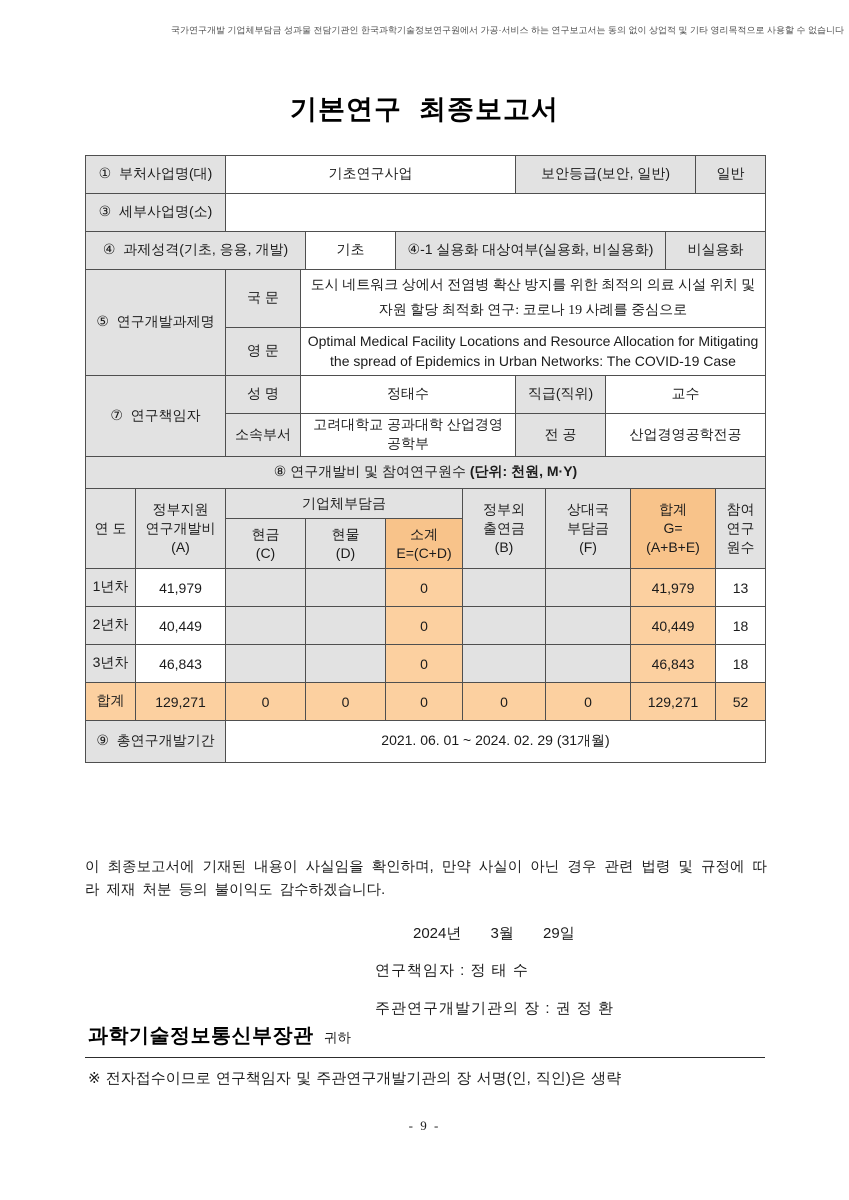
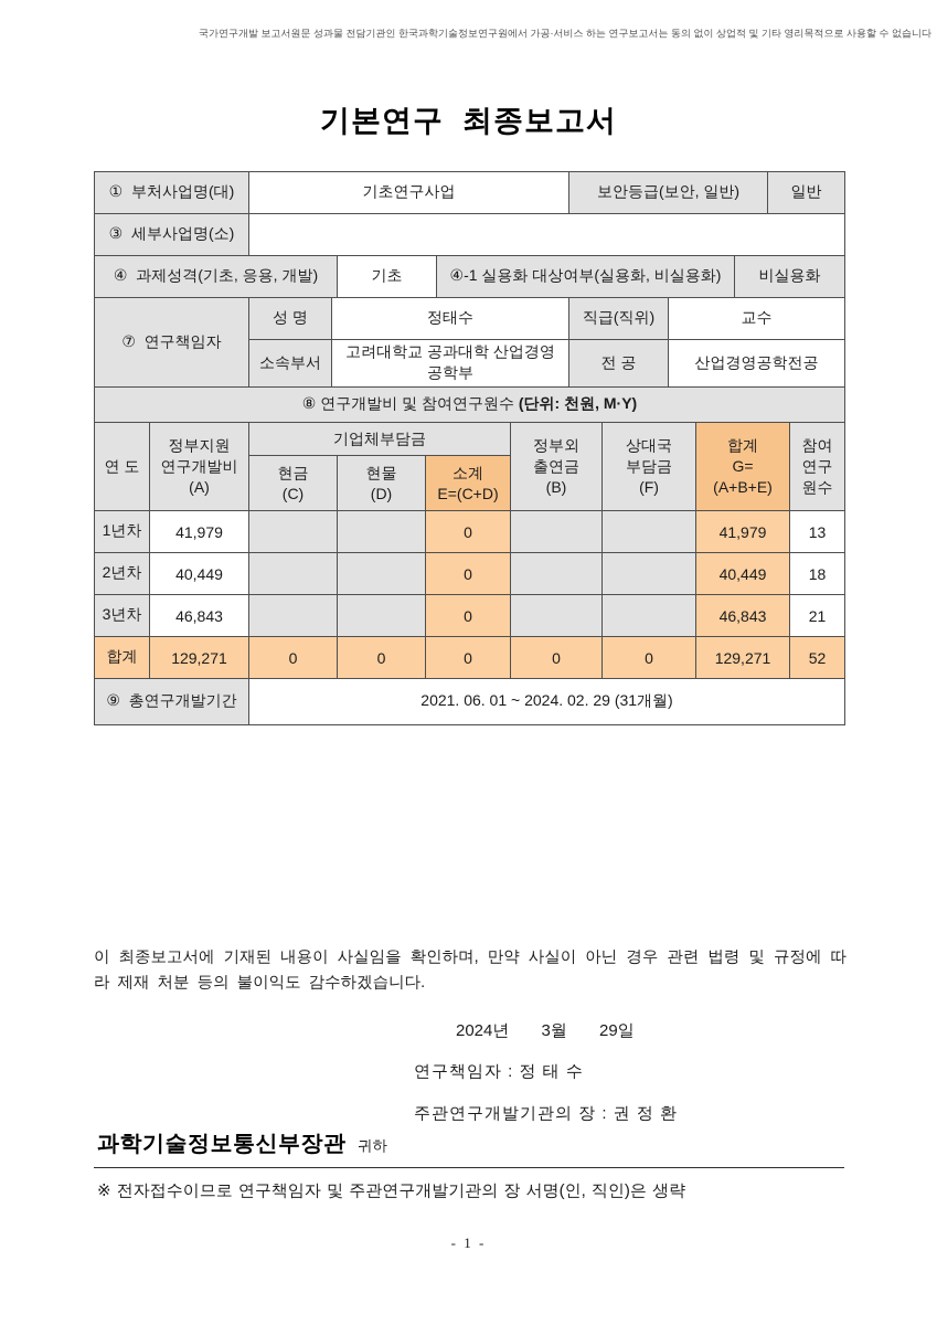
- 국가연구개발 기업체부담금 성과물 전담기관인 한국과학기술정보연구원에서 가공·서비스 하는 연구보고서는 동의 없이 상업적 및 기타 영리목적으로 사용할 수 없습니다
+ 국가연구개발 보고서원문 성과물 전담기관인 한국과학기술정보연구원에서 가공·서비스 하는 연구보고서는 동의 없이 상업적 및 기타 영리목적으로 사용할 수 없습니다
  기본연구 최종보고서
  ① 부처사업명(대)	기초연구사업	보안등급(보안, 일반)	일반
  ③ 세부사업명(소)
  ④ 과제성격(기초, 응용, 개발)	기초	④-1 실용화 대상여부(실용화, 비실용화)	비실용화
- ⑤ 연구개발과제명	국 문	도시 네트워크 상에서 전염병 확산 방지를 위한 최적의 의료 시설 위치 및 자원 할당 최적화 연구: 코로나 19 사례를 중심으로
- 영 문	Optimal Medical Facility Locations and Resource Allocation for Mitigating the spread of Epidemics in Urban Networks: The COVID-19 Case
  ⑦ 연구책임자	성 명	정태수	직급(직위)	교수
  소속부서	고려대학교 공과대학 산업경영공학부	전 공	산업경영공학전공
  ⑧ 연구개발비 및 참여연구원수 (단위: 천원, M·Y)
  연 도	정부지원 연구개발비 (A)	기업체부담금	정부외 출연금 (B)	상대국 부담금 (F)	합계 G=(A+B+E)	참여 연구원수
  현금 (C)	현물 (D)	소계 E=(C+D)
  1년차	41,979			0			41,979	13
  2년차	40,449			0			40,449	18
- 3년차	46,843			0			46,843	18
+ 3년차	46,843			0			46,843	21
  합계	129,271	0	0	0	0	0	129,271	52
  ⑨ 총연구개발기간	2021. 06. 01 ~ 2024. 02. 29 (31개월)
  이 최종보고서에 기재된 내용이 사실임을 확인하며, 만약 사실이 아닌 경우 관련 법령 및 규정에 따라 제재 처분 등의 불이익도 감수하겠습니다.
  2024년 3월 29일
  연구책임자 : 정 태 수
  주관연구개발기관의 장 : 권 정 환
  과학기술정보통신부장관 귀하
  ※ 전자접수이므로 연구책임자 및 주관연구개발기관의 장 서명(인, 직인)은 생략
- - 9 -
+ - 1 -
